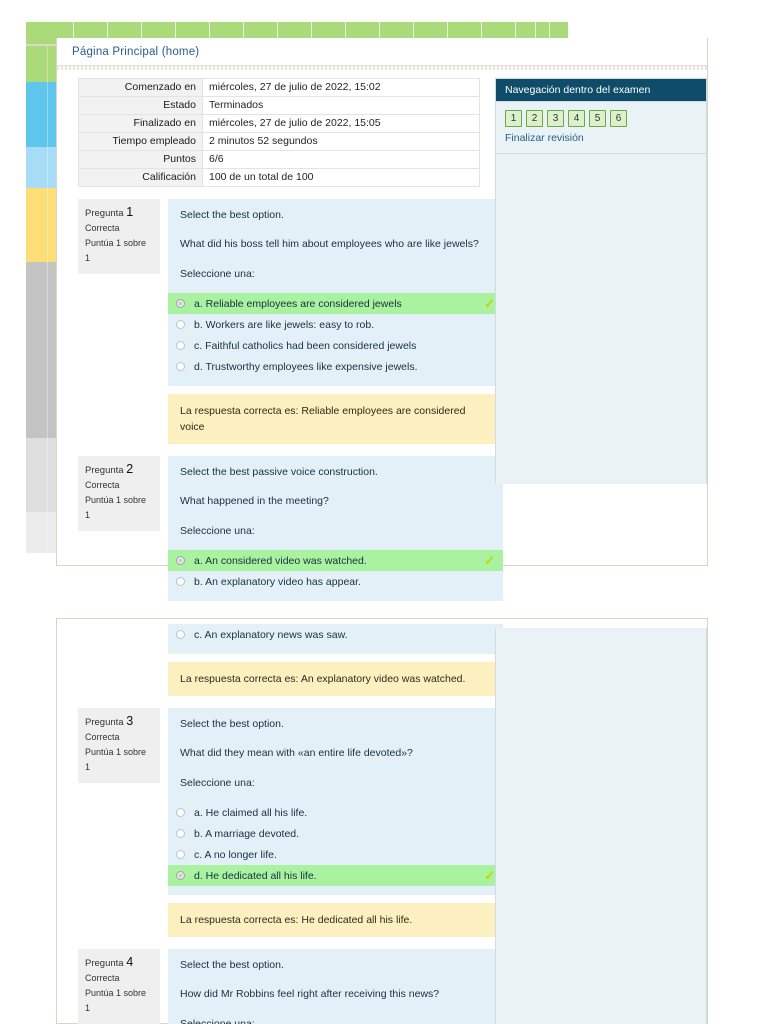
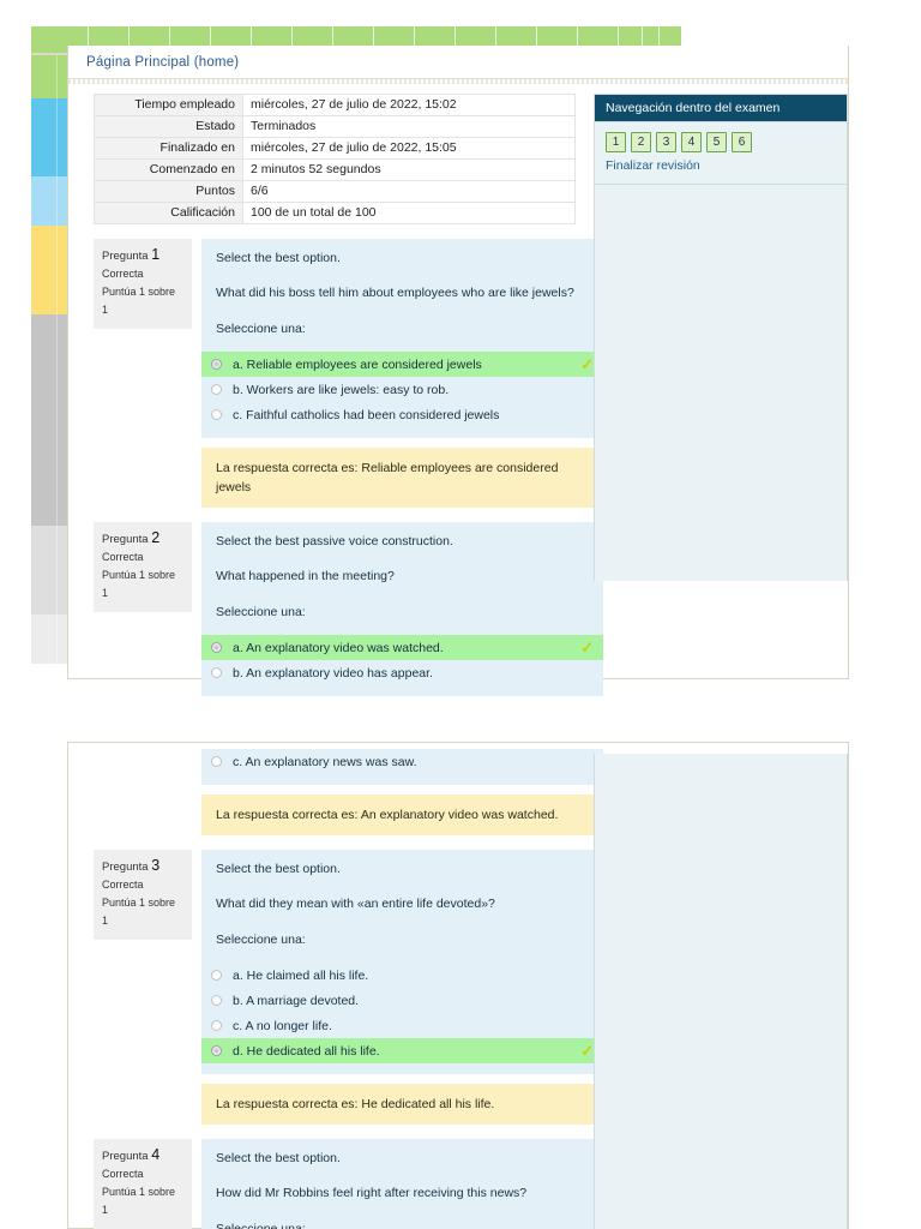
  Página Principal (home)
- Comenzado en	miércoles, 27 de julio de 2022, 15:02
+ Tiempo empleado	miércoles, 27 de julio de 2022, 15:02
  Estado	Terminados
  Finalizado en	miércoles, 27 de julio de 2022, 15:05
- Tiempo empleado	2 minutos 52 segundos
+ Comenzado en	2 minutos 52 segundos
  Puntos	6/6
  Calificación	100 de un total de 100
  Pregunta 1
  Correcta
  Puntúa 1 sobre 1
  Select the best option.
  What did his boss tell him about employees who are like jewels?
  Seleccione una:
  a. Reliable employees are considered jewels
  ✓
  b. Workers are like jewels: easy to rob.
  c. Faithful catholics had been considered jewels
- d. Trustworthy employees like expensive jewels.
- La respuesta correcta es: Reliable employees are considered voice
+ La respuesta correcta es: Reliable employees are considered jewels
  Pregunta 2
  Correcta
  Puntúa 1 sobre 1
  Select the best passive voice construction.
  What happened in the meeting?
  Seleccione una:
- a. An considered video was watched.
+ a. An explanatory video was watched.
  ✓
  b. An explanatory video has appear.
  Navegación dentro del examen
  1
  2
  3
  4
  5
  6
  Finalizar revisión
  c. An explanatory news was saw.
  La respuesta correcta es: An explanatory video was watched.
  Pregunta 3
  Correcta
  Puntúa 1 sobre 1
  Select the best option.
  What did they mean with «an entire life devoted»?
  Seleccione una:
  a. He claimed all his life.
  b. A marriage devoted.
  c. A no longer life.
  d. He dedicated all his life.
  ✓
  La respuesta correcta es: He dedicated all his life.
  Pregunta 4
  Correcta
  Puntúa 1 sobre 1
  Select the best option.
  How did Mr Robbins feel right after receiving this news?
